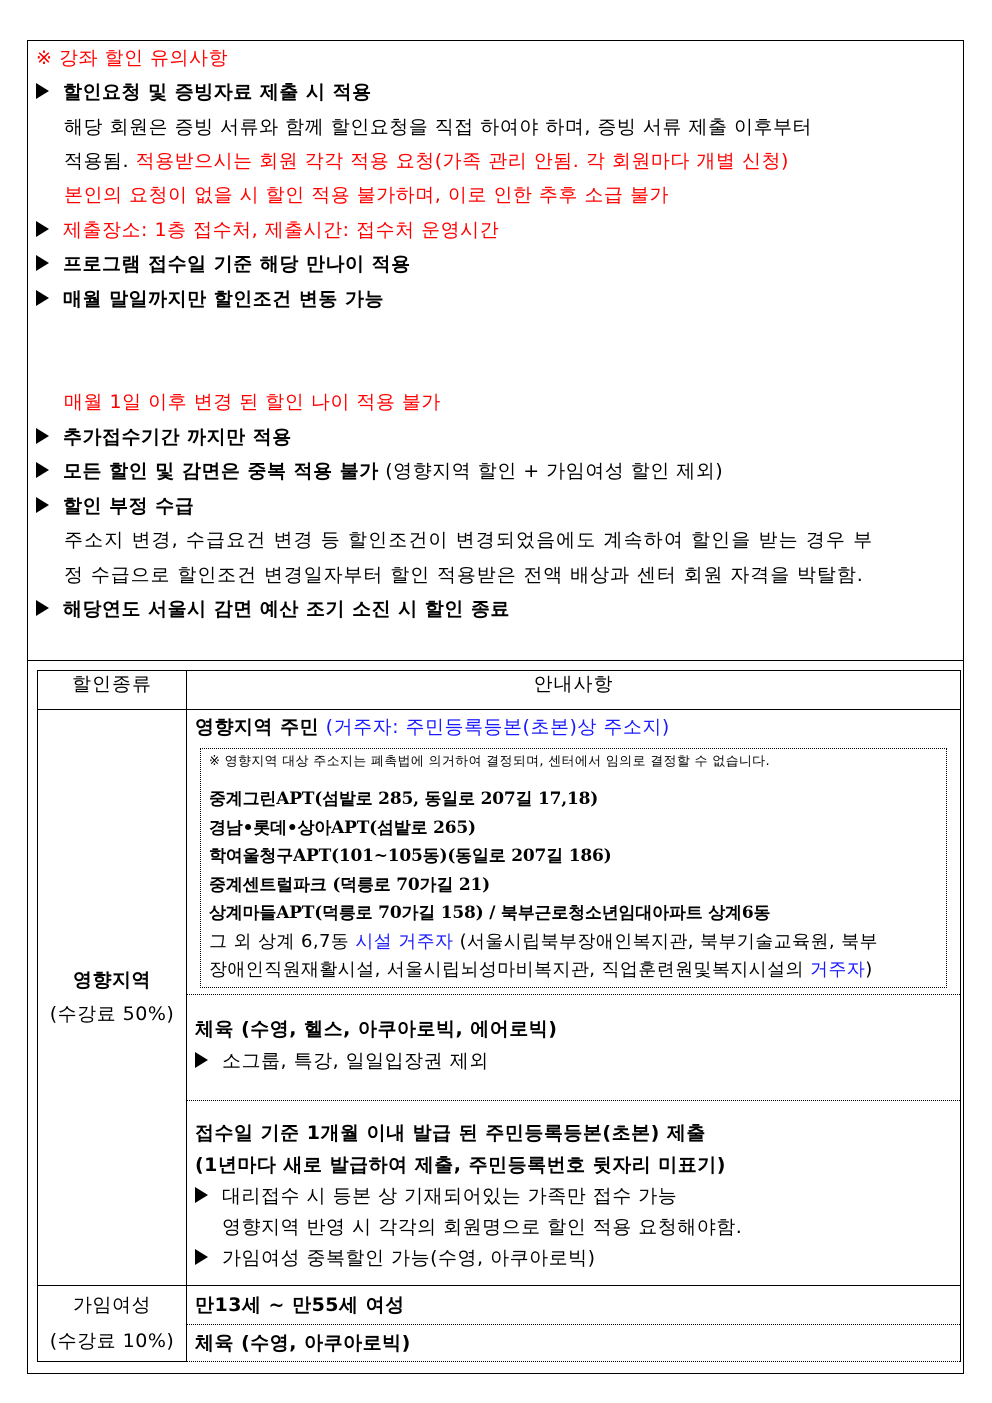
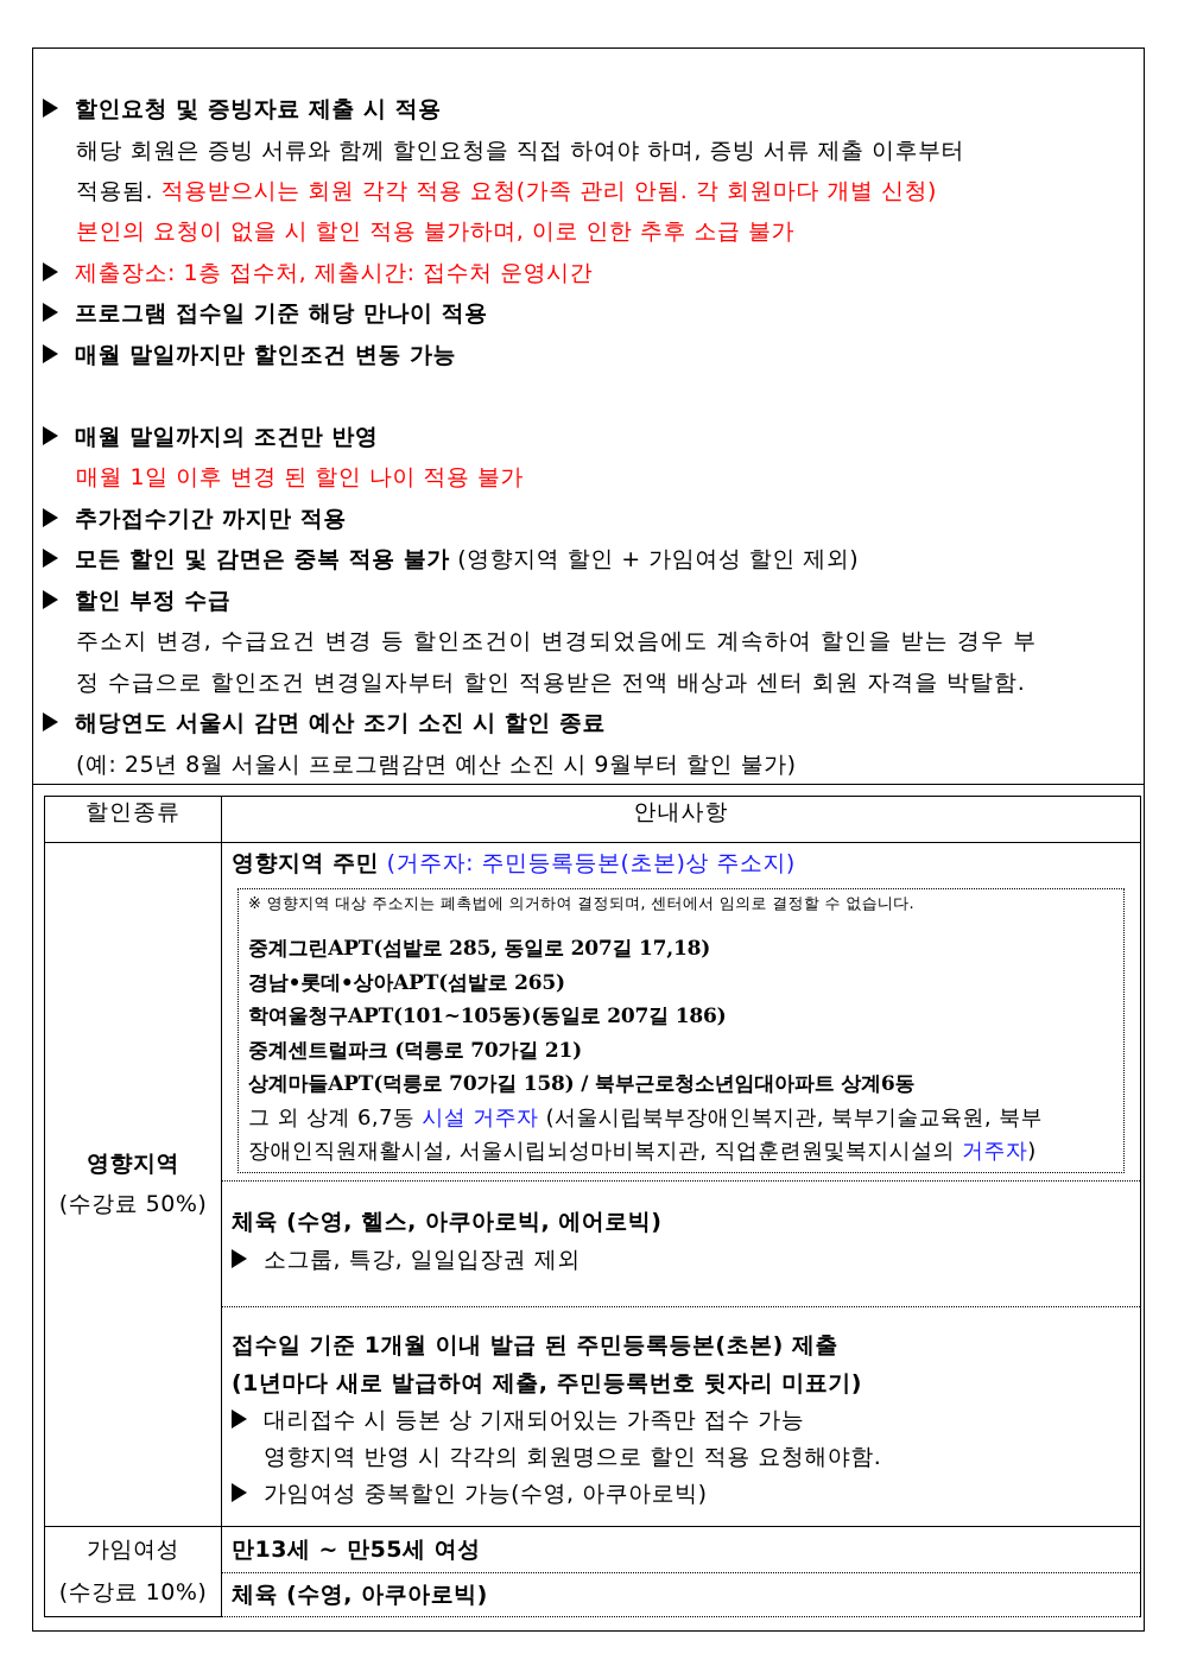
- ※ 강좌 할인 유의사항
  할인요청 및 증빙자료 제출 시 적용
  해당 회원은 증빙 서류와 함께 할인요청을 직접 하여야 하며, 증빙 서류 제출 이후부터
  적용됨. 적용받으시는 회원 각각 적용 요청(가족 관리 안됨. 각 회원마다 개별 신청)
  본인의 요청이 없을 시 할인 적용 불가하며, 이로 인한 추후 소급 불가
  제출장소: 1층 접수처, 제출시간: 접수처 운영시간
  프로그램 접수일 기준 해당 만나이 적용
  매월 말일까지만 할인조건 변동 가능
+ 매월 말일까지의 조건만 반영
  매월 1일 이후 변경 된 할인 나이 적용 불가
  추가접수기간 까지만 적용
  모든 할인 및 감면은 중복 적용 불가 (영향지역 할인 + 가임여성 할인 제외)
  할인 부정 수급
  주소지 변경, 수급요건 변경 등 할인조건이 변경되었음에도 계속하여 할인을 받는 경우 부
  정 수급으로 할인조건 변경일자부터 할인 적용받은 전액 배상과 센터 회원 자격을 박탈함.
  해당연도 서울시 감면 예산 조기 소진 시 할인 종료
+ (예: 25년 8월 서울시 프로그램감면 예산 소진 시 9월부터 할인 불가)
  할인종류	안내사항
  영향지역 (수강료 50%)	영향지역 주민 (거주자: 주민등록등본(초본)상 주소지) ※ 영향지역 대상 주소지는 폐촉법에 의거하여 결정되며, 센터에서 임의로 결정할 수 없습니다. 중계그린APT(섬밭로 285, 동일로 207길 17,18) 경남•롯데•상아APT(섬밭로 265) 학여울청구APT(101~105동)(동일로 207길 186) 중계센트럴파크 (덕릉로 70가길 21) 상계마들APT(덕릉로 70가길 158) / 북부근로청소년임대아파트 상계6동 그 외 상계 6,7동 시설 거주자 (서울시립북부장애인복지관, 북부기술교육원, 북부 장애인직원재활시설, 서울시립뇌성마비복지관, 직업훈련원및복지시설의 거주자)
  체육 (수영, 헬스, 아쿠아로빅, 에어로빅) 소그룹, 특강, 일일입장권 제외
  접수일 기준 1개월 이내 발급 된 주민등록등본(초본) 제출 (1년마다 새로 발급하여 제출, 주민등록번호 뒷자리 미표기) 대리접수 시 등본 상 기재되어있는 가족만 접수 가능 영향지역 반영 시 각각의 회원명으로 할인 적용 요청해야함. 가임여성 중복할인 가능(수영, 아쿠아로빅)
  가임여성 (수강료 10%)	만13세 ~ 만55세 여성
  체육 (수영, 아쿠아로빅)
